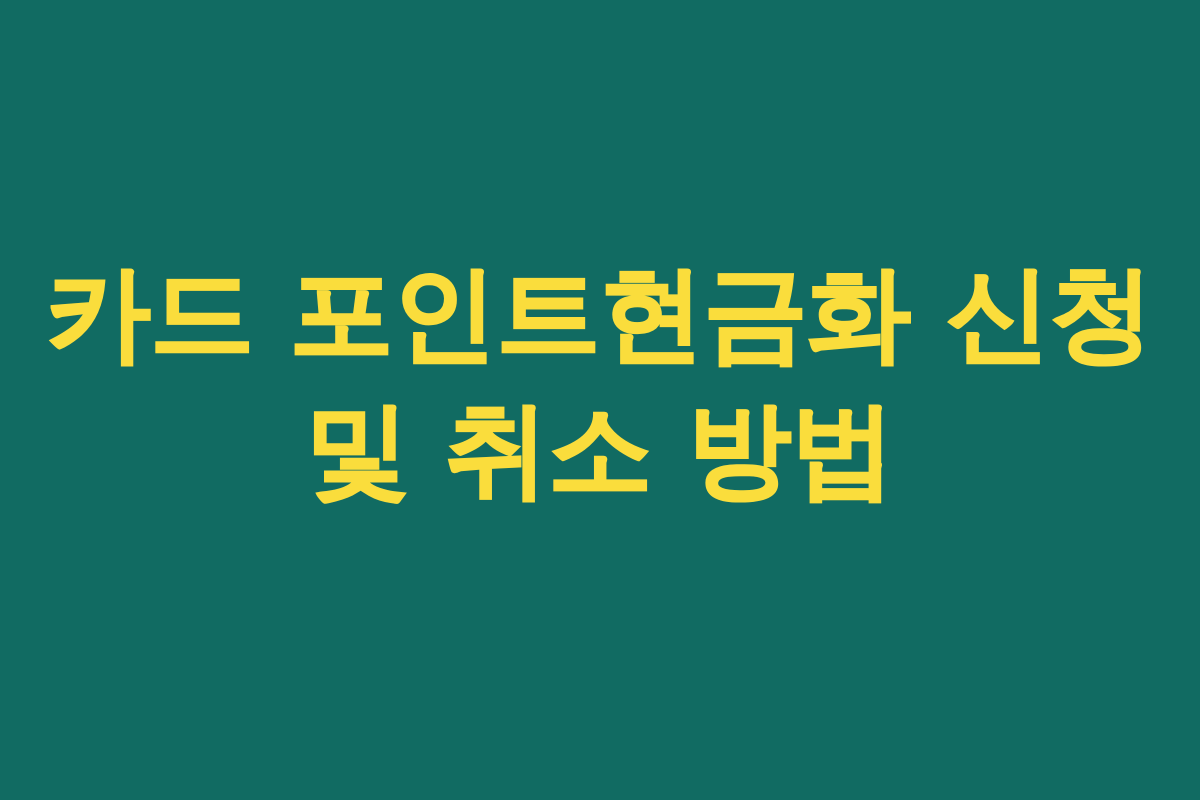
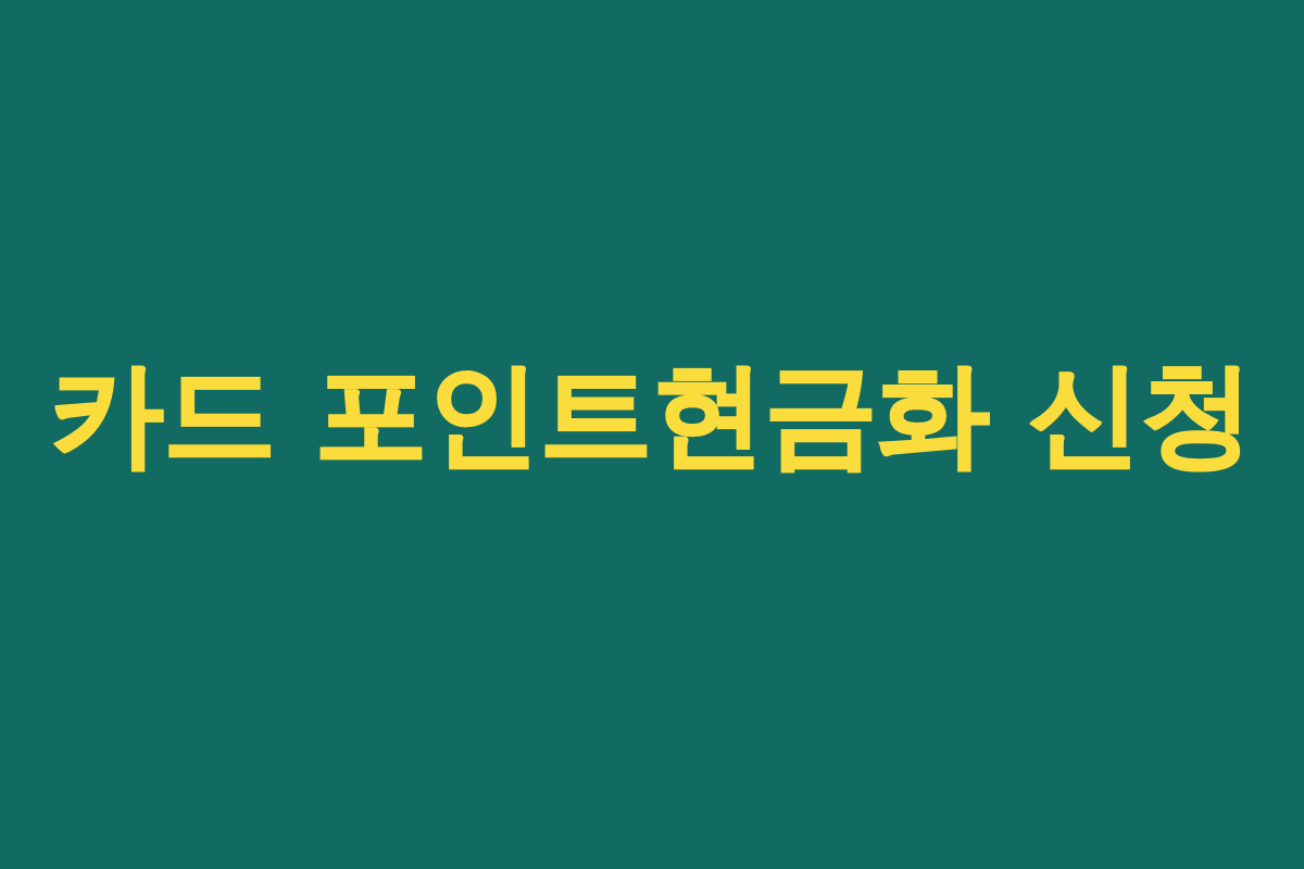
  카드 포인트현금화 신청
- 및 취소 방법
